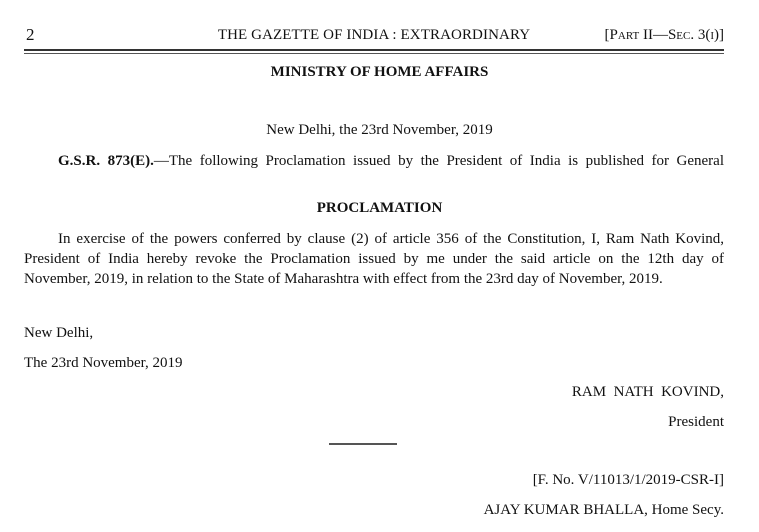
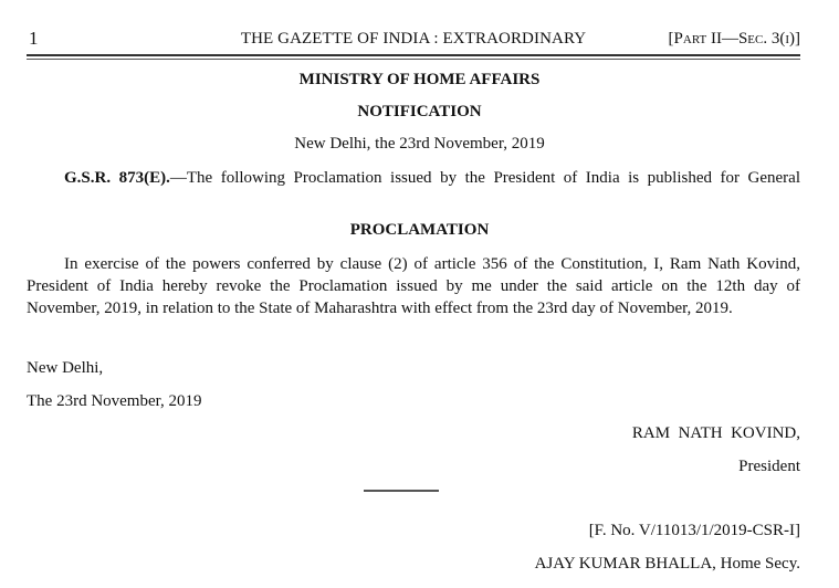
- 2
+ 1
  THE GAZETTE OF INDIA : EXTRAORDINARY
  [Part II—Sec. 3(i)]
  MINISTRY OF HOME AFFAIRS
+ NOTIFICATION
  New Delhi, the 23rd November, 2019
  G.S.R. 873(E).—The following Proclamation issued by the President of India is published for General
  PROCLAMATION
  In exercise of the powers conferred by clause (2) of article 356 of the Constitution, I, Ram Nath Kovind,
  President of India hereby revoke the Proclamation issued by me under the said article on the 12th day of
  November, 2019, in relation to the State of Maharashtra with effect from the 23rd day of November, 2019.
  New Delhi,
  The 23rd November, 2019
  RAM NATH KOVIND,
  President
  [F. No. V/11013/1/2019-CSR-I]
  AJAY KUMAR BHALLA, Home Secy.
